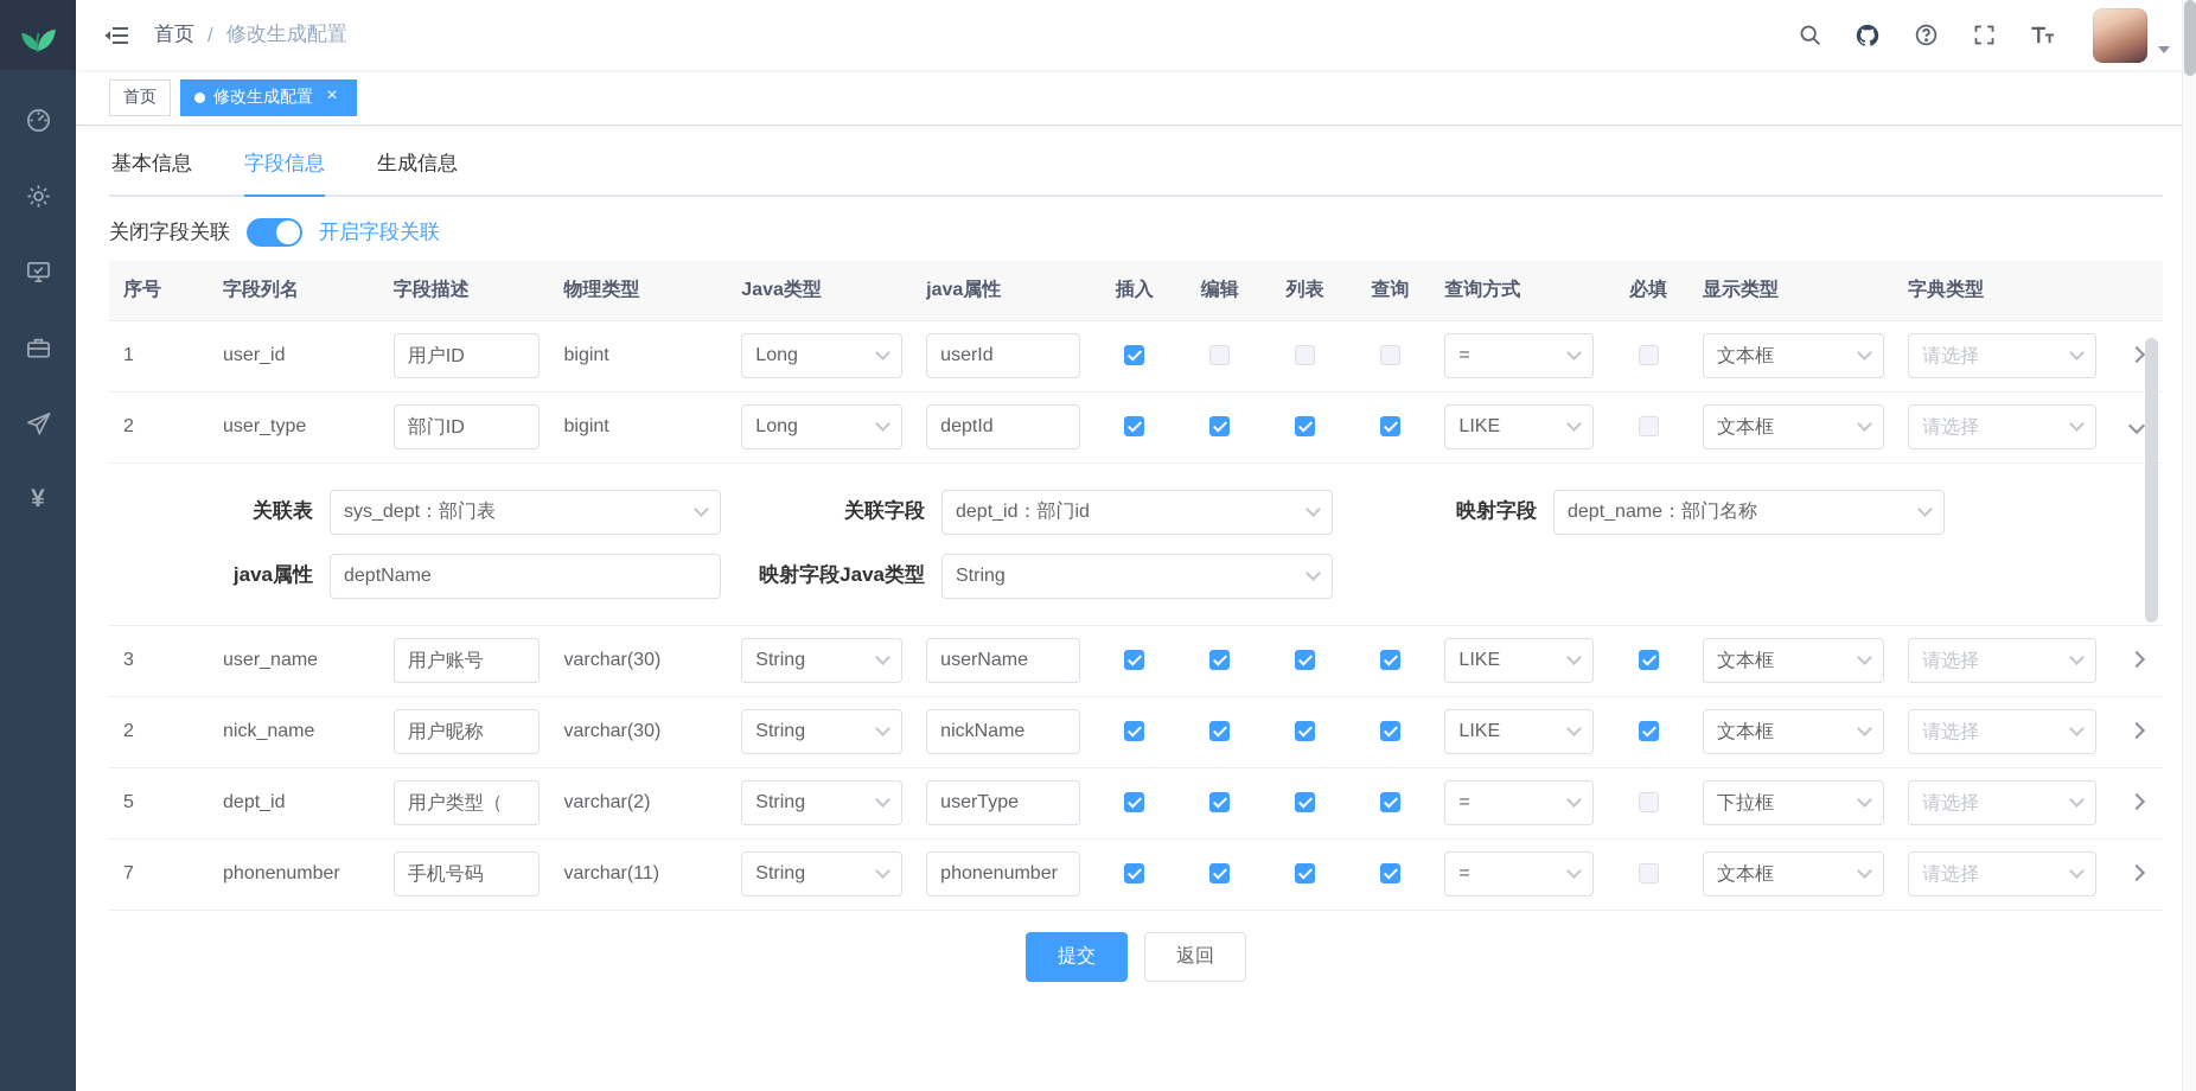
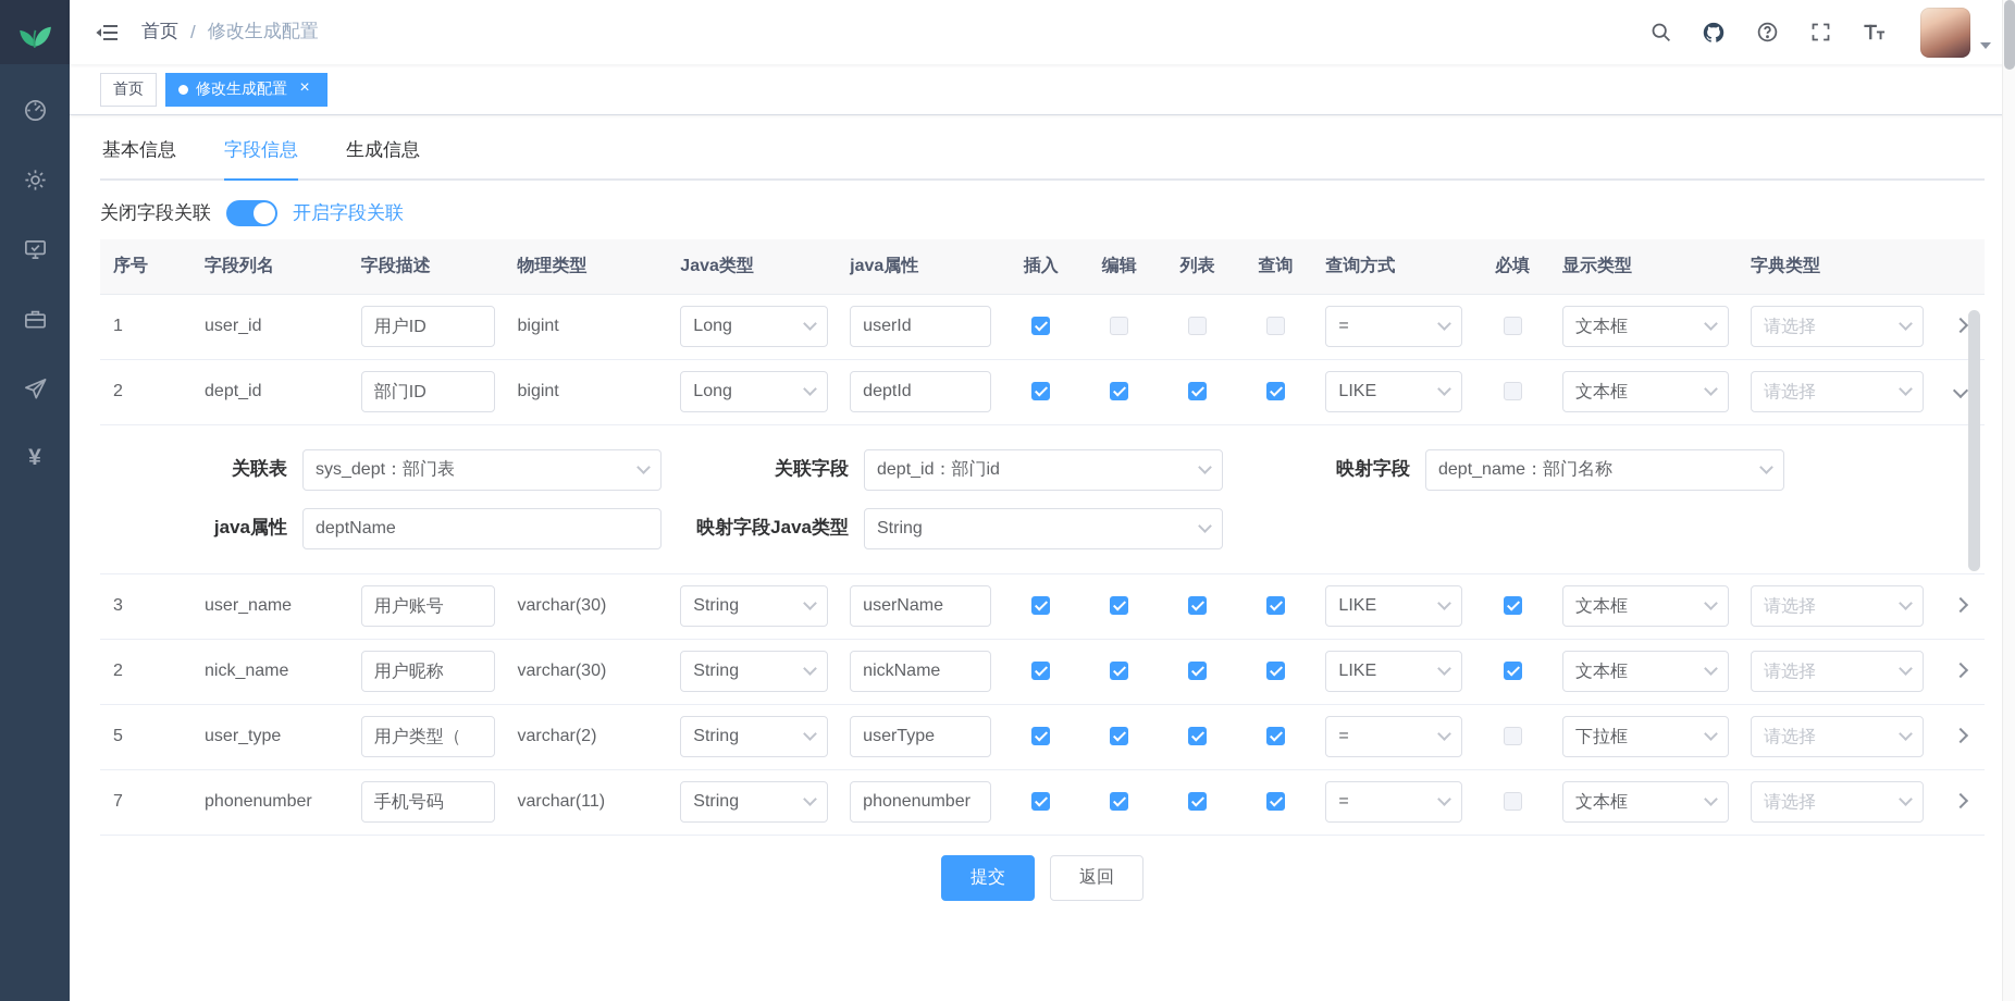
  ¥
  首页
  /
  修改生成配置
  首页
  修改生成配置
  ×
  基本信息
  字段信息
  生成信息
  关闭字段关联
  开启字段关联
  序号	字段列名	字段描述	物理类型	Java类型	java属性	插入	编辑	列表	查询	查询方式	必填	显示类型	字典类型
  1	user_id	用户ID	bigint	Long	userId					=		文本框	请选择
- 2	user_type	部门ID	bigint	Long	deptId					LIKE		文本框	请选择
+ 2	dept_id	部门ID	bigint	Long	deptId					LIKE		文本框	请选择
  关联表 sys_dept：部门表 关联字段 dept_id：部门id 映射字段 dept_name：部门名称java属性 deptName 映射字段Java类型 String
  3	user_name	用户账号	varchar(30)	String	userName					LIKE		文本框	请选择
  2	nick_name	用户昵称	varchar(30)	String	nickName					LIKE		文本框	请选择
- 5	dept_id	用户类型（	varchar(2)	String	userType					=		下拉框	请选择
+ 5	user_type	用户类型（	varchar(2)	String	userType					=		下拉框	请选择
  7	phonenumber	手机号码	varchar(11)	String	phonenumber					=		文本框	请选择
  提交
  返回
